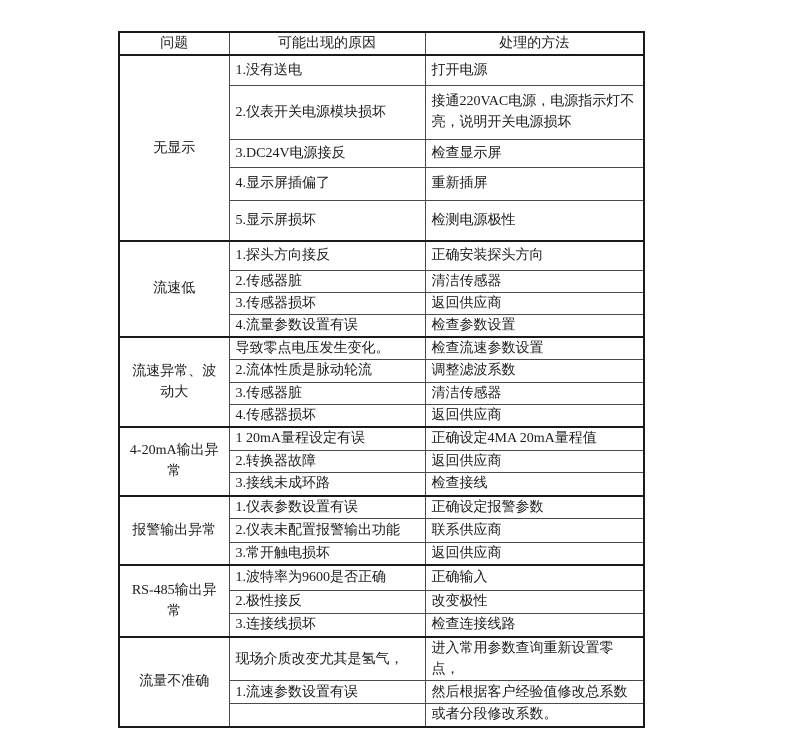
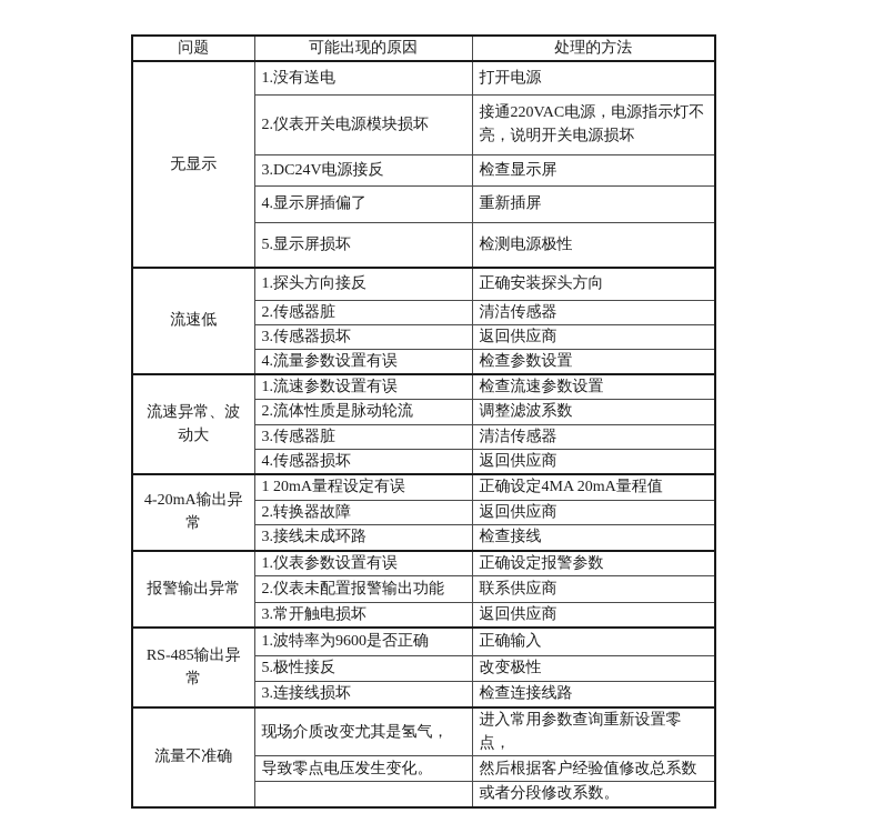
  问题	可能出现的原因	处理的方法
  无显示	1.没有送电	打开电源
  2.仪表开关电源模块损坏	接通220VAC电源，电源指示灯不亮，说明开关电源损坏
  3.DC24V电源接反	检查显示屏
  4.显示屏插偏了	重新插屏
  5.显示屏损坏	检测电源极性
  流速低	1.探头方向接反	正确安装探头方向
  2.传感器脏	清洁传感器
  3.传感器损坏	返回供应商
  4.流量参数设置有误	检查参数设置
- 流速异常、波动大	导致零点电压发生变化。	检查流速参数设置
+ 流速异常、波动大	1.流速参数设置有误	检查流速参数设置
  2.流体性质是脉动轮流	调整滤波系数
  3.传感器脏	清洁传感器
  4.传感器损坏	返回供应商
  4-20mA输出异常	1 20mA量程设定有误	正确设定4MA 20mA量程值
  2.转换器故障	返回供应商
  3.接线未成环路	检查接线
  报警输出异常	1.仪表参数设置有误	正确设定报警参数
  2.仪表未配置报警输出功能	联系供应商
  3.常开触电损坏	返回供应商
  RS-485输出异常	1.波特率为9600是否正确	正确输入
- 2.极性接反	改变极性
+ 5.极性接反	改变极性
  3.连接线损坏	检查连接线路
  流量不准确	现场介质改变尤其是氢气，	进入常用参数查询重新设置零点，
- 1.流速参数设置有误	然后根据客户经验值修改总系数
+ 导致零点电压发生变化。	然后根据客户经验值修改总系数
  	或者分段修改系数。
